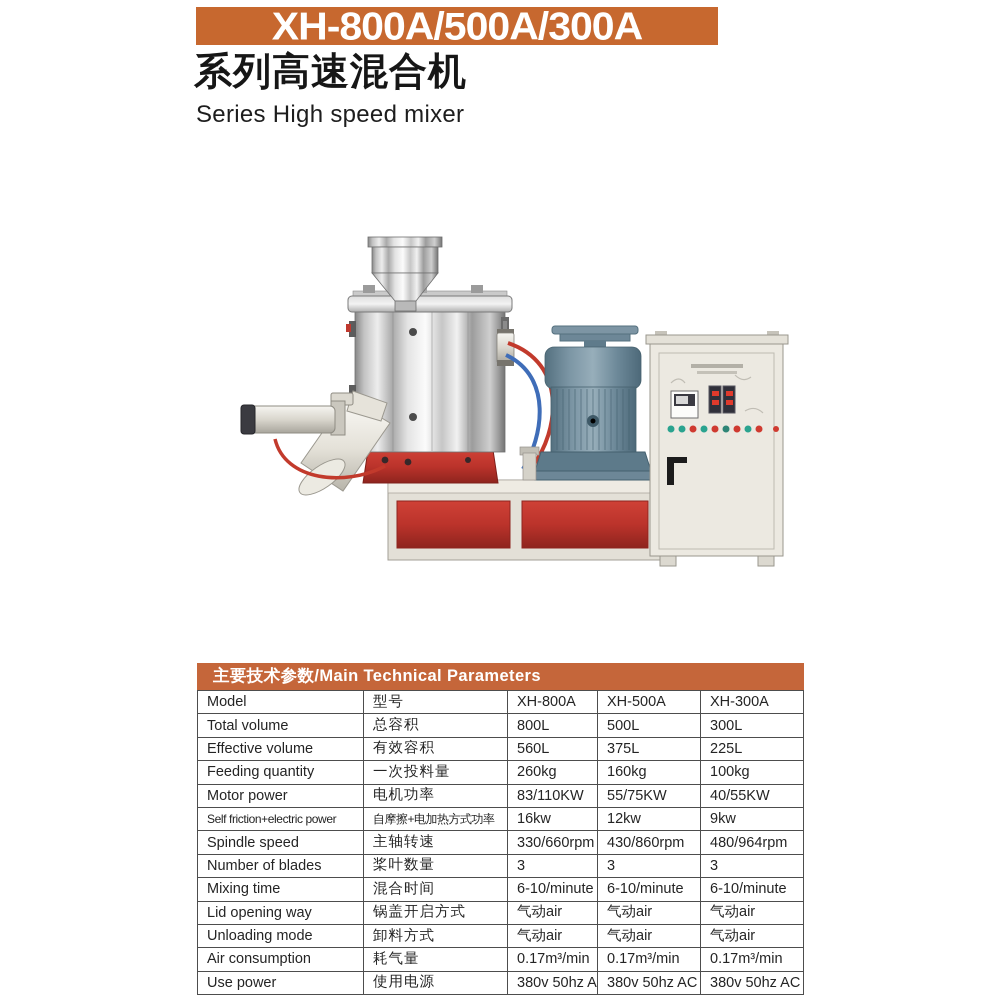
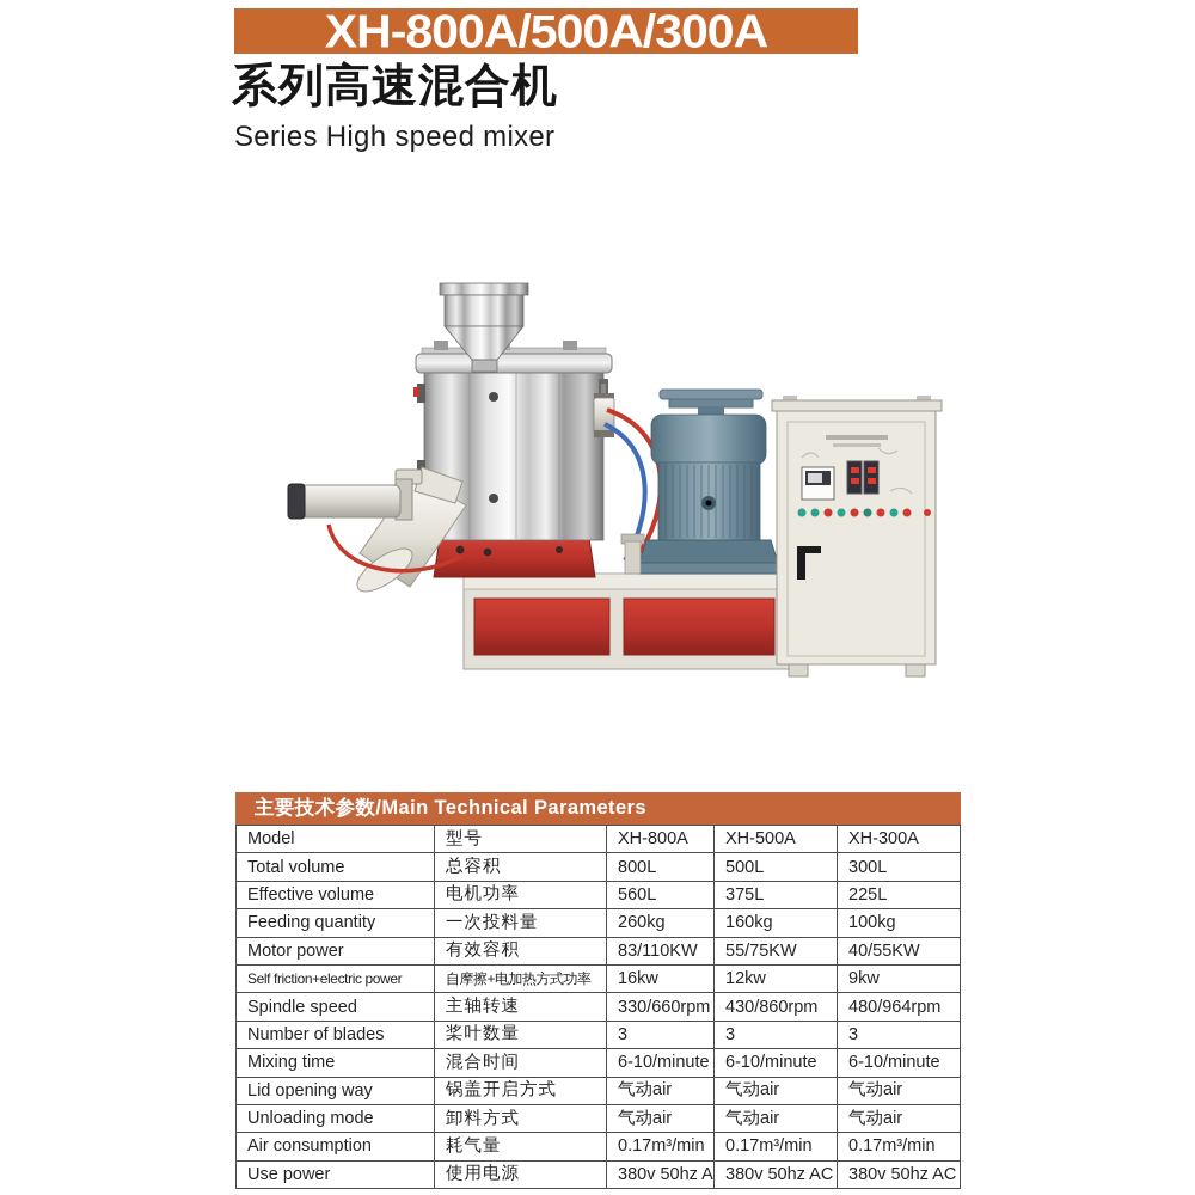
  XH-800A/500A/300A
  系列高速混合机
  Series High speed mixer
  主要技术参数/Main Technical Parameters
  Model	型号	XH-800A	XH-500A	XH-300A
  Total volume	总容积	800L	500L	300L
- Effective volume	有效容积	560L	375L	225L
+ Effective volume	电机功率	560L	375L	225L
  Feeding quantity	一次投料量	260kg	160kg	100kg
- Motor power	电机功率	83/110KW	55/75KW	40/55KW
+ Motor power	有效容积	83/110KW	55/75KW	40/55KW
  Self friction+electric power	自摩擦+电加热方式功率	16kw	12kw	9kw
  Spindle speed	主轴转速	330/660rpm	430/860rpm	480/964rpm
  Number of blades	桨叶数量	3	3	3
  Mixing time	混合时间	6-10/minute	6-10/minute	6-10/minute
  Lid opening way	锅盖开启方式	气动air	气动air	气动air
  Unloading mode	卸料方式	气动air	气动air	气动air
  Air consumption	耗气量	0.17m³/min	0.17m³/min	0.17m³/min
  Use power	使用电源	380v 50hz A	380v 50hz AC	380v 50hz AC
